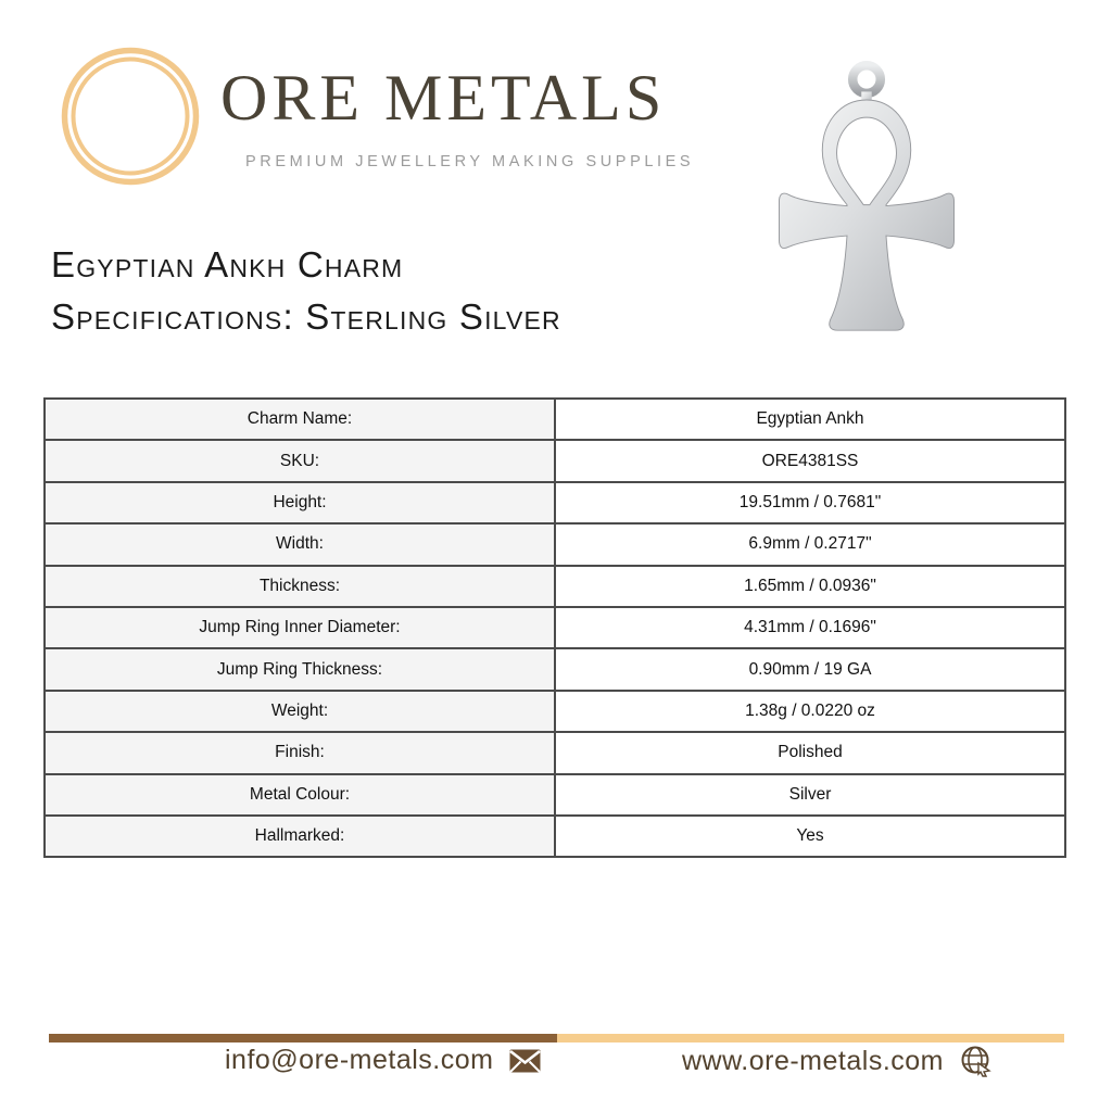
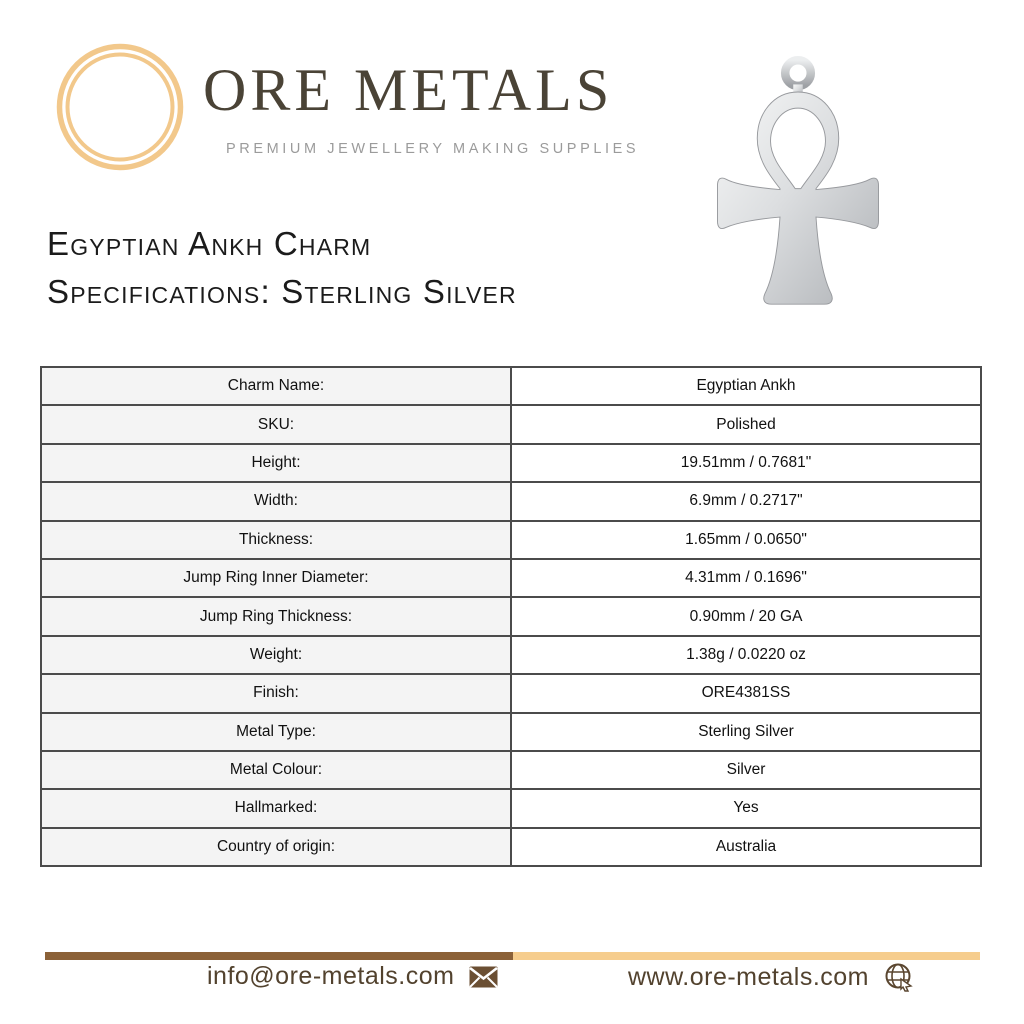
  ORE METALS
  PREMIUM JEWELLERY MAKING SUPPLIES
  Egyptian Ankh Charm
  Specifications: Sterling Silver
  Charm Name:	Egyptian Ankh
- SKU:	ORE4381SS
+ SKU:	Polished
  Height:	19.51mm / 0.7681"
  Width:	6.9mm / 0.2717"
- Thickness:	1.65mm / 0.0936"
+ Thickness:	1.65mm / 0.0650"
  Jump Ring Inner Diameter:	4.31mm / 0.1696"
- Jump Ring Thickness:	0.90mm / 19 GA
+ Jump Ring Thickness:	0.90mm / 20 GA
  Weight:	1.38g / 0.0220 oz
- Finish:	Polished
+ Finish:	ORE4381SS
+ Metal Type:	Sterling Silver
  Metal Colour:	Silver
  Hallmarked:	Yes
+ Country of origin:	Australia
  info@ore-metals.com
  www.ore-metals.com
